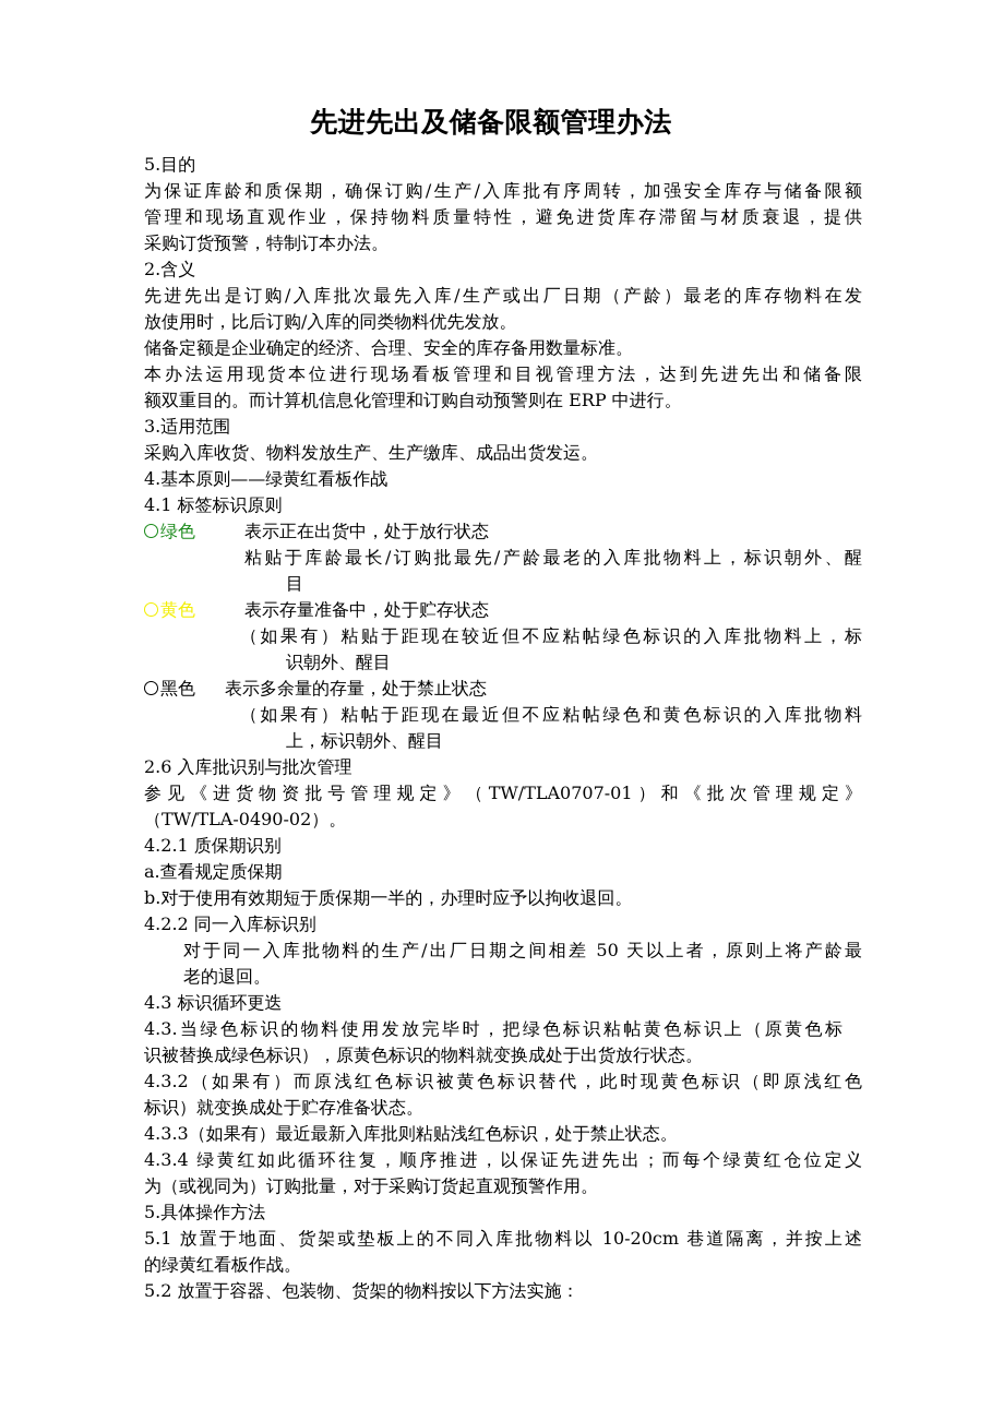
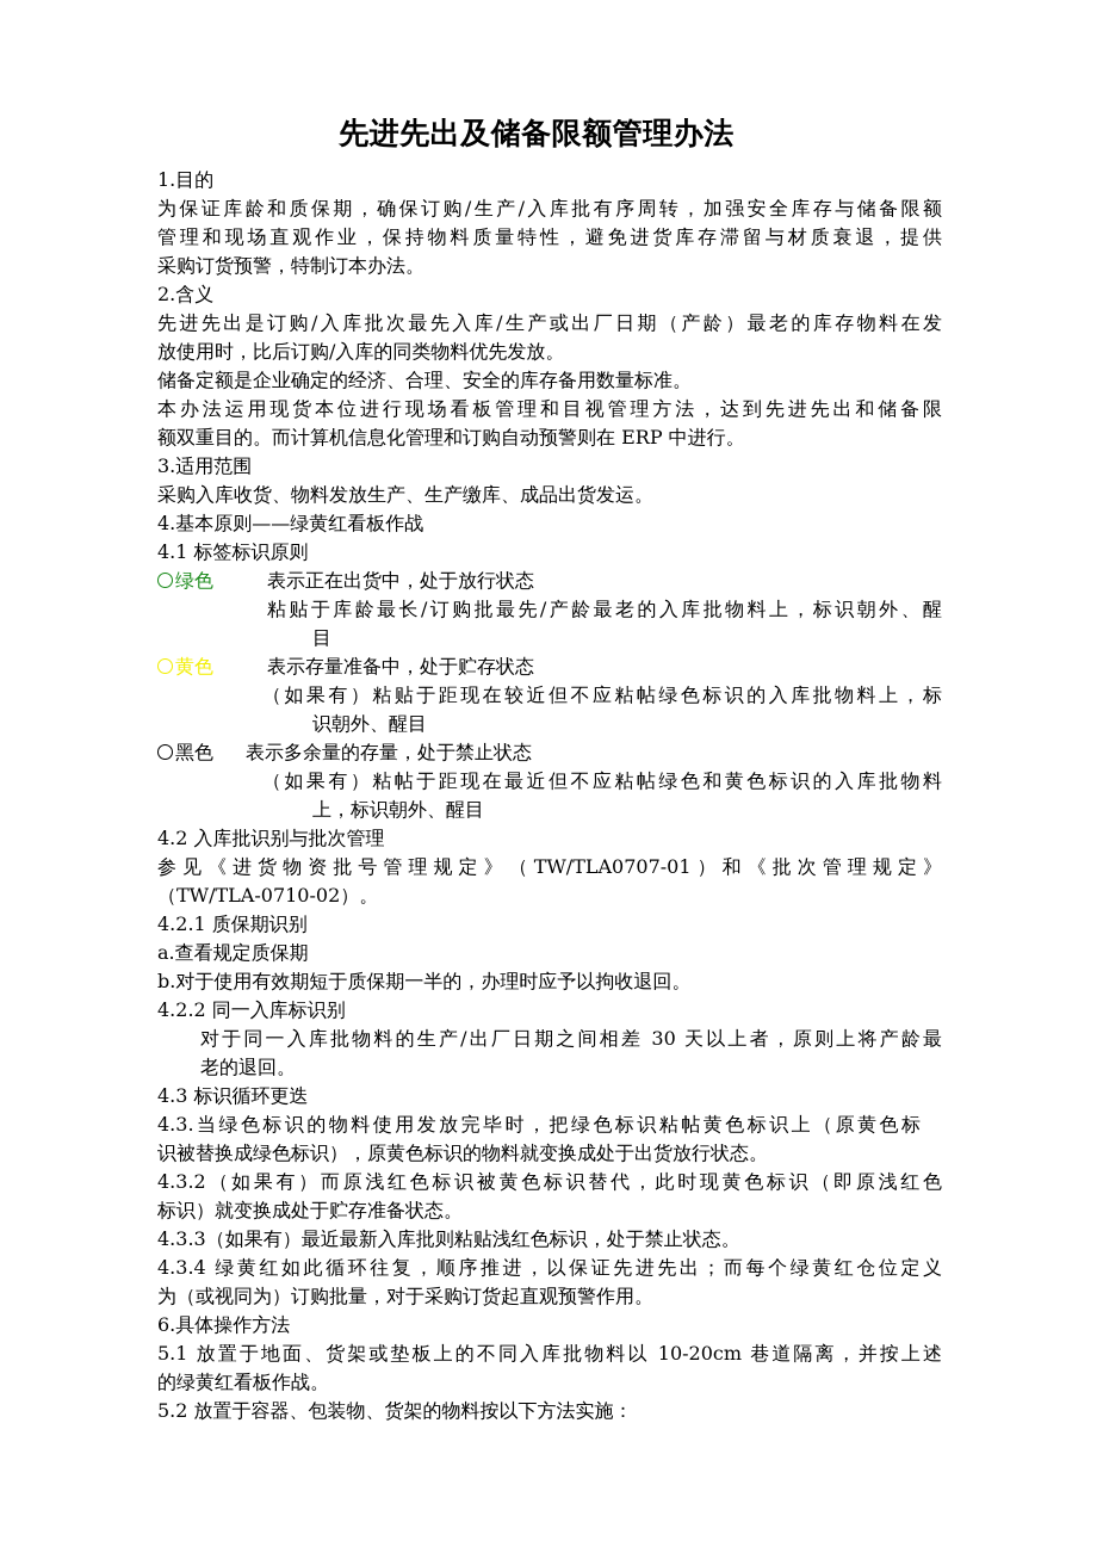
  先进先出及储备限额管理办法
- 5.目的
+ 1.目的
  为保证库龄和质保期，确保订购/生产/入库批有序周转，加强安全库存与储备限额
  管理和现场直观作业，保持物料质量特性，避免进货库存滞留与材质衰退，提供
  采购订货预警，特制订本办法。
  2.含义
  先进先出是订购/入库批次最先入库/生产或出厂日期（产龄）最老的库存物料在发
  放使用时，比后订购/入库的同类物料优先发放。
  储备定额是企业确定的经济、合理、安全的库存备用数量标准。
  本办法运用现货本位进行现场看板管理和目视管理方法，达到先进先出和储备限
  额双重目的。而计算机信息化管理和订购自动预警则在 ERP 中进行。
  3.适用范围
  采购入库收货、物料发放生产、生产缴库、成品出货发运。
  4.基本原则——绿黄红看板作战
  4.1 标签标识原则
  绿色
  表示正在出货中，处于放行状态
  粘贴于库龄最长/订购批最先/产龄最老的入库批物料上，标识朝外、醒
  目
  黄色
  表示存量准备中，处于贮存状态
  （如果有）粘贴于距现在较近但不应粘帖绿色标识的入库批物料上，标
  识朝外、醒目
  黑色
  表示多余量的存量，处于禁止状态
  （如果有）粘帖于距现在最近但不应粘帖绿色和黄色标识的入库批物料
  上，标识朝外、醒目
- 2.6 入库批识别与批次管理
+ 4.2 入库批识别与批次管理
  参见《进货物资批号管理规定》（TW/TLA0707-01）和《批次管理规定》
- （TW/TLA-0490-02）。
+ （TW/TLA-0710-02）。
  4.2.1 质保期识别
  a.查看规定质保期
  b.对于使用有效期短于质保期一半的，办理时应予以拘收退回。
  4.2.2 同一入库标识别
- 对于同一入库批物料的生产/出厂日期之间相差 50 天以上者，原则上将产龄最
+ 对于同一入库批物料的生产/出厂日期之间相差 30 天以上者，原则上将产龄最
  老的退回。
  4.3 标识循环更迭
  4.3.当绿色标识的物料使用发放完毕时，把绿色标识粘帖黄色标识上（原黄色标
  识被替换成绿色标识），原黄色标识的物料就变换成处于出货放行状态。
  4.3.2（如果有）而原浅红色标识被黄色标识替代，此时现黄色标识（即原浅红色
  标识）就变换成处于贮存准备状态。
  4.3.3（如果有）最近最新入库批则粘贴浅红色标识，处于禁止状态。
  4.3.4 绿黄红如此循环往复，顺序推进，以保证先进先出；而每个绿黄红仓位定义
  为（或视同为）订购批量，对于采购订货起直观预警作用。
- 5.具体操作方法
+ 6.具体操作方法
  5.1 放置于地面、货架或垫板上的不同入库批物料以 10-20cm 巷道隔离，并按上述
  的绿黄红看板作战。
  5.2 放置于容器、包装物、货架的物料按以下方法实施：
